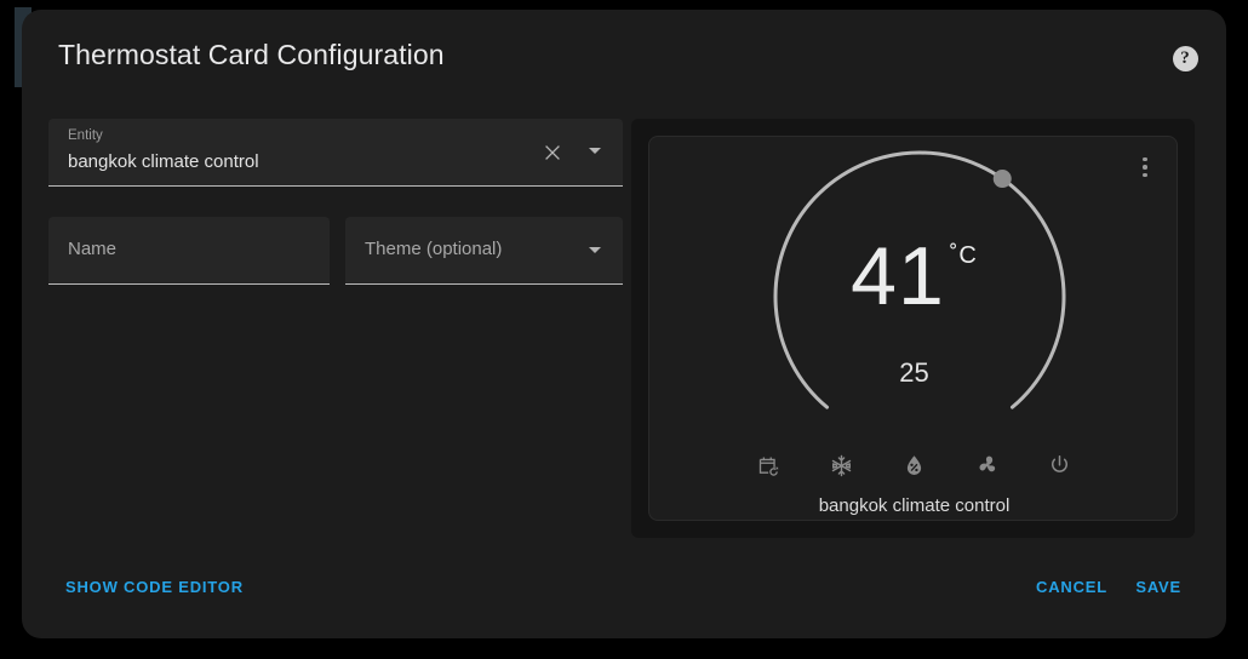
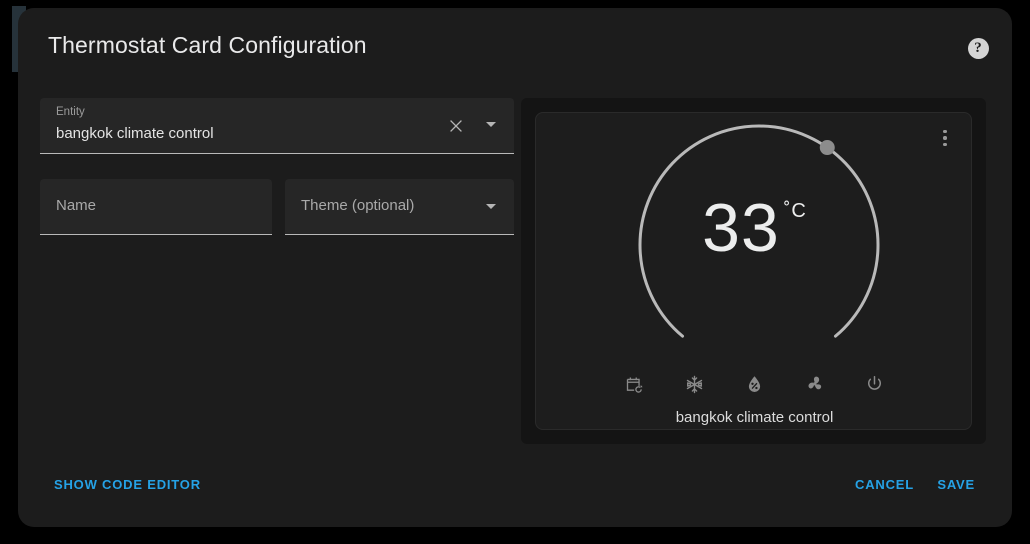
  Thermostat Card Configuration
  ?
  Entity
  bangkok climate control
  Name
  Theme (optional)
- 41 ˚C
+ 33 ˚C
- 25
  bangkok climate control
  SHOW CODE EDITOR
  CANCEL
  SAVE
